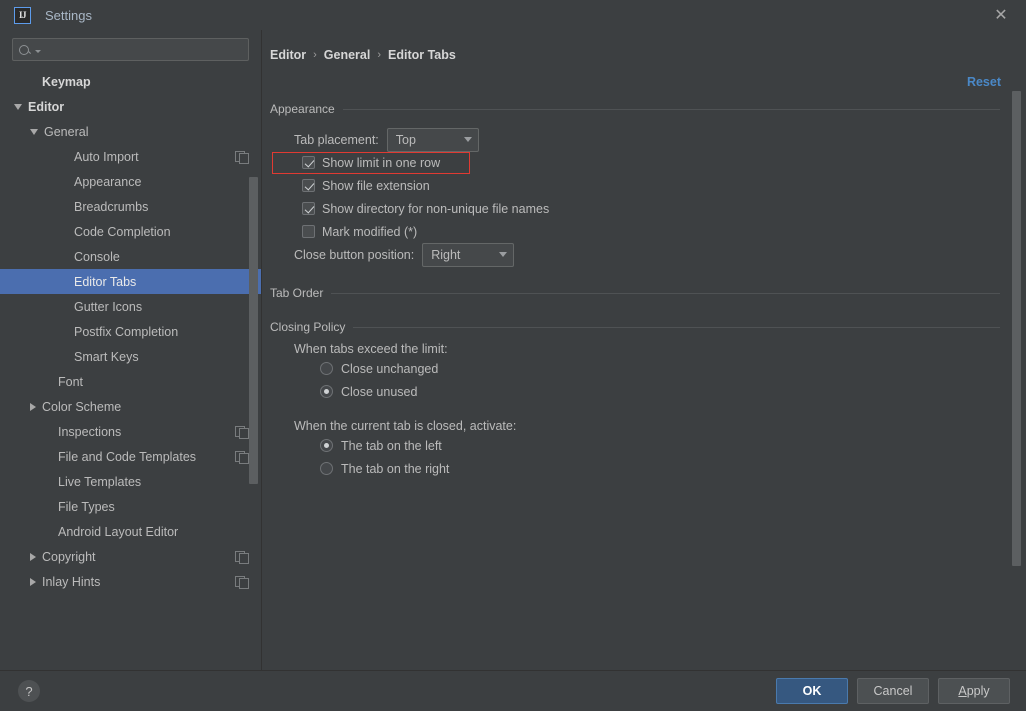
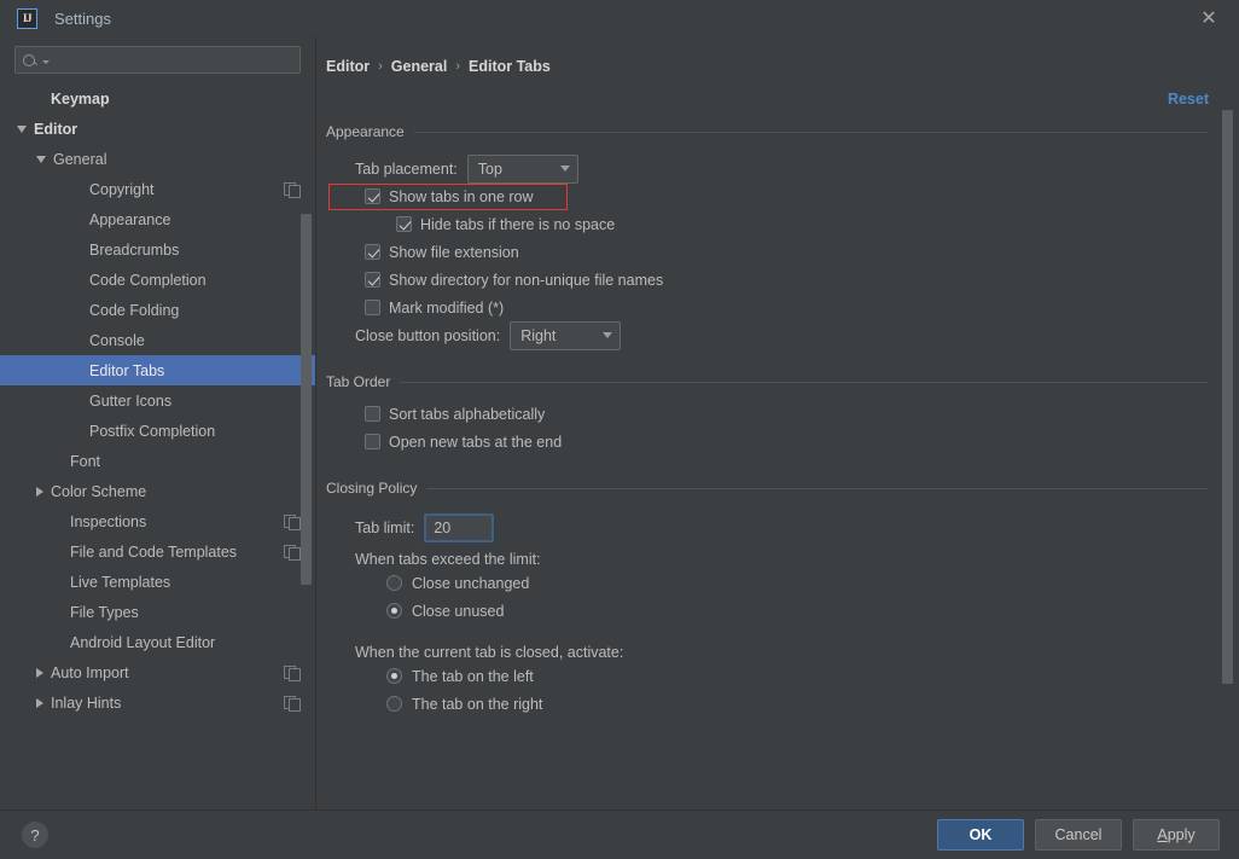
  IJ
  Settings
  ✕
  Keymap
  Editor
  General
- Auto Import
+ Copyright
  Appearance
  Breadcrumbs
  Code Completion
+ Code Folding
  Console
  Editor Tabs
  Gutter Icons
  Postfix Completion
- Smart Keys
  Font
  Color Scheme
  Inspections
  File and Code Templates
  Live Templates
  File Types
  Android Layout Editor
- Copyright
+ Auto Import
  Inlay Hints
  Editor
  ›
  General
  ›
  Editor Tabs
  Reset
  Appearance
  Tab placement:
  Top
- Show limit in one row
+ Show tabs in one row
+ Hide tabs if there is no space
  Show file extension
  Show directory for non-unique file names
  Mark modified (*)
  Close button position:
  Right
  Tab Order
+ Sort tabs alphabetically
+ Open new tabs at the end
  Closing Policy
+ Tab limit:
+ 20
  When tabs exceed the limit:
  Close unchanged
  Close unused
  When the current tab is closed, activate:
  The tab on the left
  The tab on the right
  ?
  OK
  Cancel
  A
  pply
